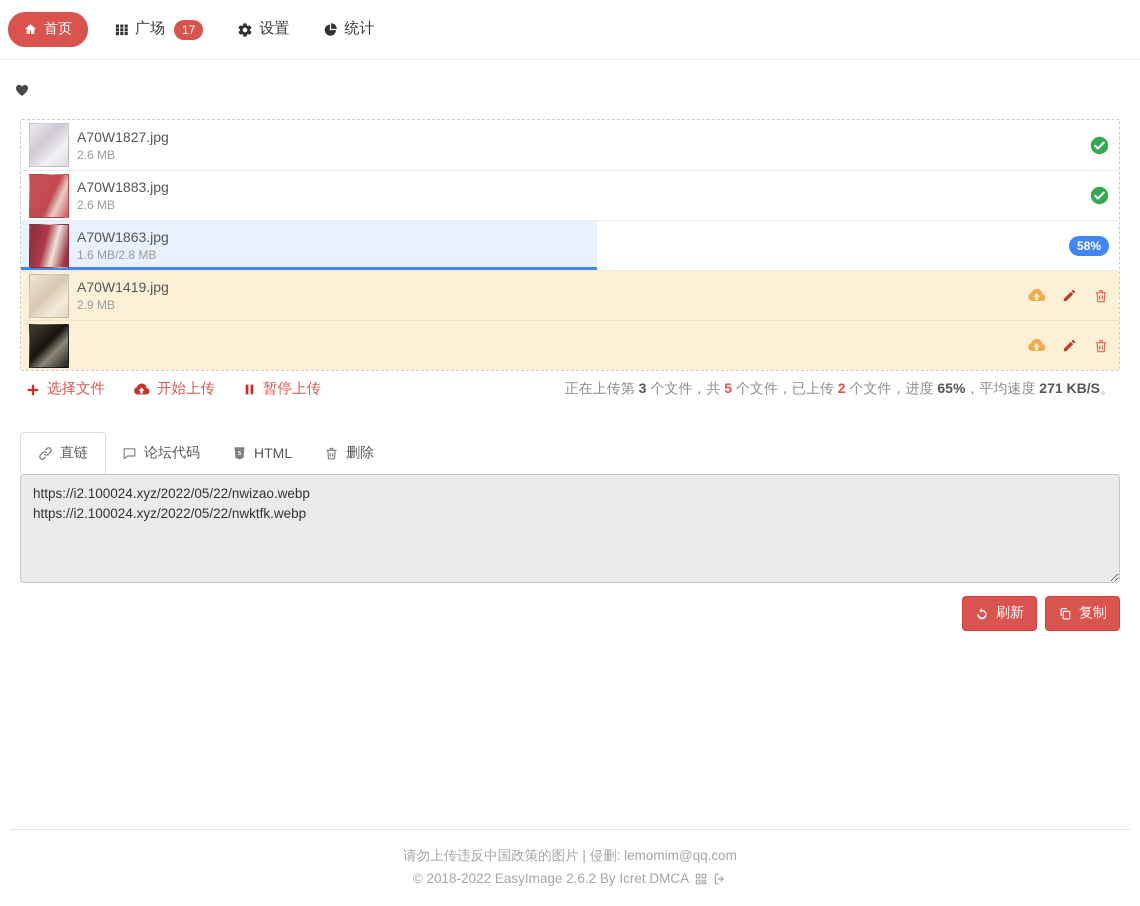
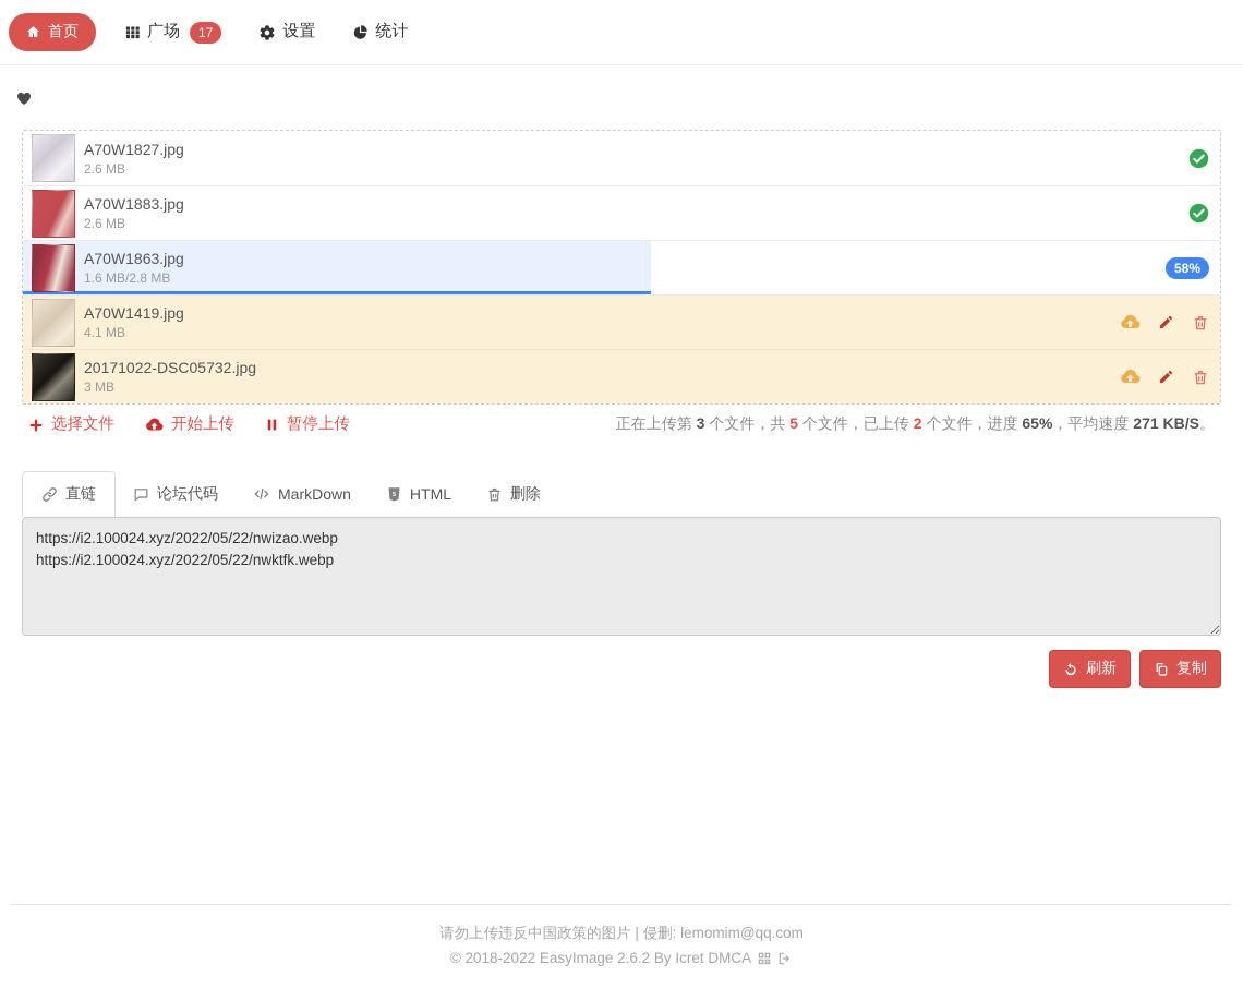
  首页
  广场
  17
  设置
  统计
  A70W1827.jpg
  2.6 MB
  A70W1883.jpg
  2.6 MB
  A70W1863.jpg
  1.6 MB/2.8 MB
  58%
  A70W1419.jpg
- 2.9 MB
+ 4.1 MB
+ 20171022-DSC05732.jpg
+ 3 MB
  选择文件
  开始上传
  暂停上传
  正在上传第 3 个文件，共 5 个文件，已上传 2 个文件，进度 65%，平均速度 271 KB/S。
  直链
  论坛代码
+ MarkDown
  HTML
  删除
  https://i2.100024.xyz/2022/05/22/nwizao.webp
  https://i2.100024.xyz/2022/05/22/nwktfk.webp
  刷新
  复制
  请勿上传违反中国政策的图片 | 侵删: lemomim@qq.com
  © 2018-2022 EasyImage 2.6.2 By Icret DMCA
